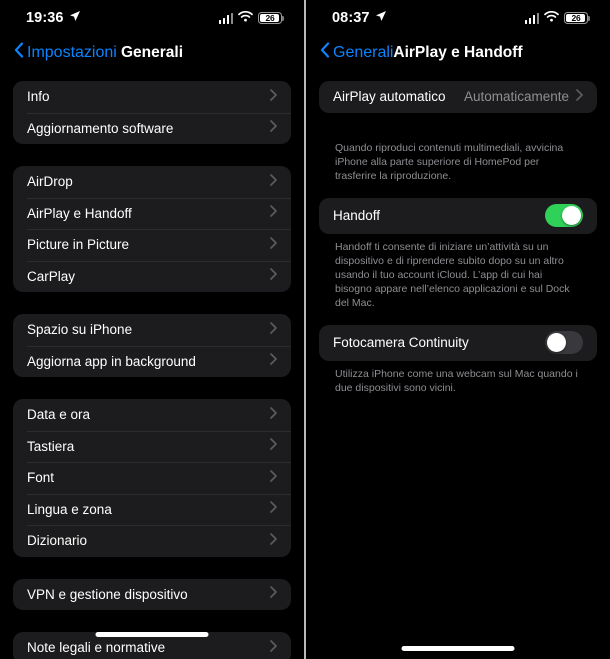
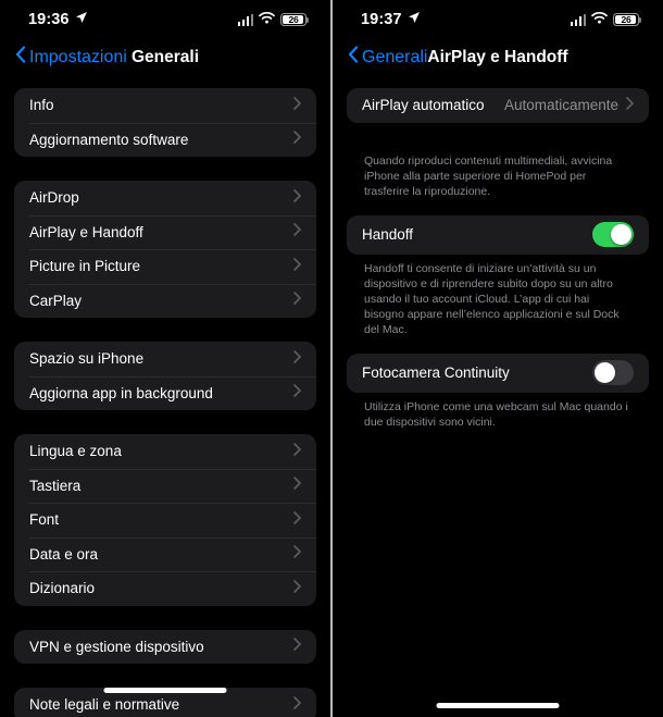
  19:36
  26
  Impostazioni
  Generali
  Info
  Aggiornamento software
  AirDrop
  AirPlay e Handoff
  Picture in Picture
  CarPlay
  Spazio su iPhone
  Aggiorna app in background
- Data e ora
+ Lingua e zona
  Tastiera
  Font
- Lingua e zona
+ Data e ora
  Dizionario
  VPN e gestione dispositivo
  Note legali e normative
- 08:37
+ 19:37
  26
  Generali
  AirPlay e Handoff
  AirPlay automatico
  Automaticamente
  Quando riproduci contenuti multimediali, avvicina iPhone alla parte superiore di HomePod per trasferire la riproduzione.
  Handoff
  Handoff ti consente di iniziare un’attività su un dispositivo e di riprendere subito dopo su un altro usando il tuo account iCloud. L’app di cui hai bisogno appare nell’elenco applicazioni e sul Dock del Mac.
  Fotocamera Continuity
  Utilizza iPhone come una webcam sul Mac quando i due dispositivi sono vicini.
